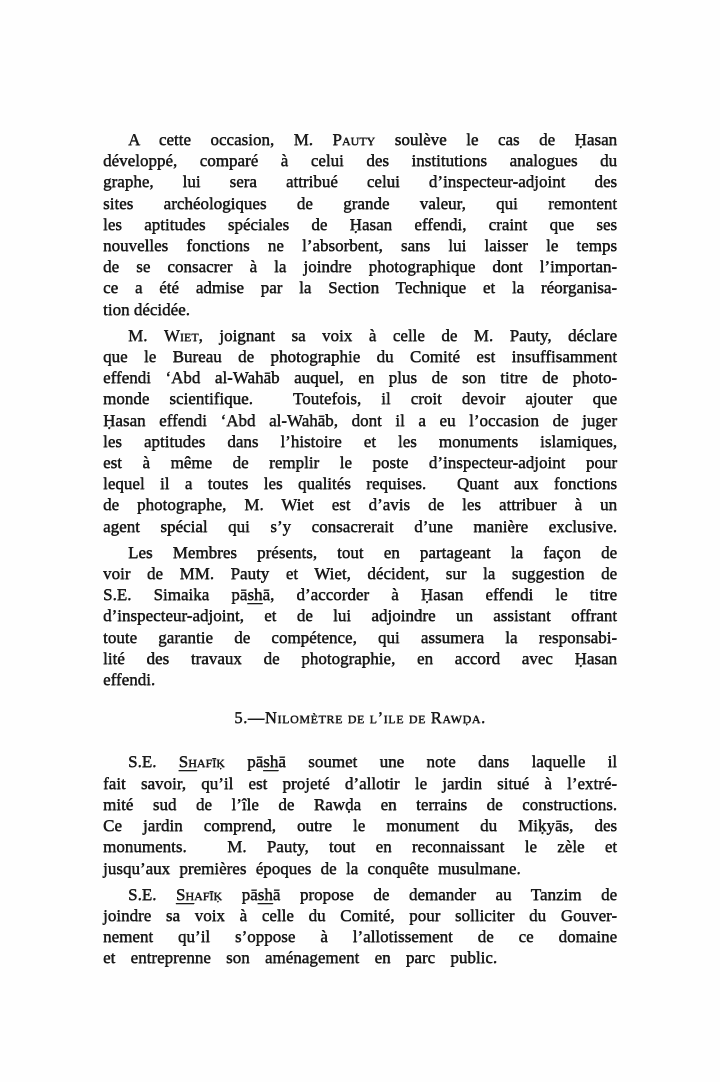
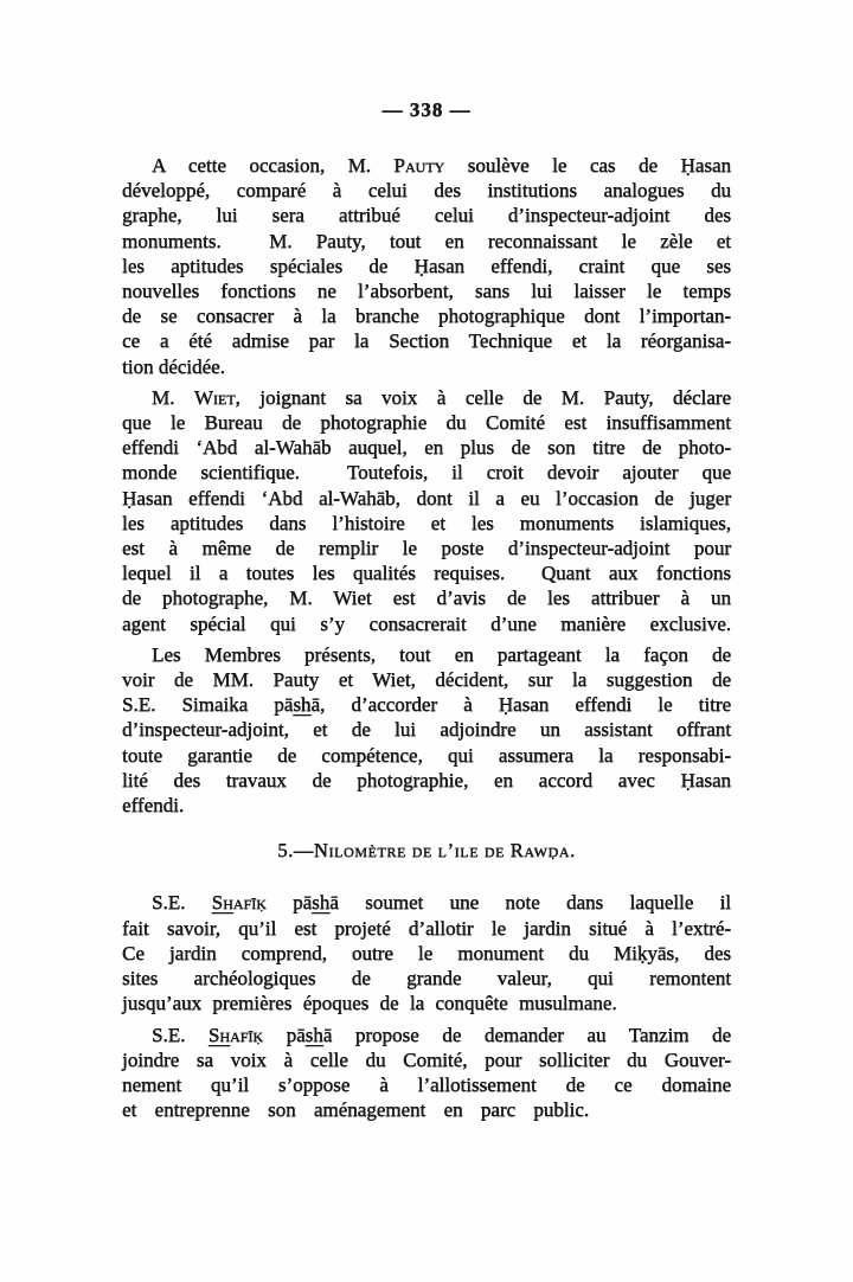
+ — 338 —
  A cette occasion, M. Pauty soulève le cas de Ḥasan
  développé, comparé à celui des institutions analogues du
  graphe, lui sera attribué celui d’inspecteur-adjoint des
- sites archéologiques de grande valeur, qui remontent
+ monuments. M. Pauty, tout en reconnaissant le zèle et
  les aptitudes spéciales de Ḥasan effendi, craint que ses
  nouvelles fonctions ne l’absorbent, sans lui laisser le temps
- de se consacrer à la joindre photographique dont l’importan-
+ de se consacrer à la branche photographique dont l’importan-
  ce a été admise par la Section Technique et la réorganisa-
  tion décidée.
  M. Wiet, joignant sa voix à celle de M. Pauty, déclare
  que le Bureau de photographie du Comité est insuffisamment
  effendi ‘Abd al-Wahāb auquel, en plus de son titre de photo-
  monde scientifique. Toutefois, il croit devoir ajouter que
  Ḥasan effendi ‘Abd al-Wahāb, dont il a eu l’occasion de juger
  les aptitudes dans l’histoire et les monuments islamiques,
  est à même de remplir le poste d’inspecteur-adjoint pour
  lequel il a toutes les qualités requises. Quant aux fonctions
  de photographe, M. Wiet est d’avis de les attribuer à un
  agent spécial qui s’y consacrerait d’une manière exclusive.
  Les Membres présents, tout en partageant la façon de
  voir de MM. Pauty et Wiet, décident, sur la suggestion de
  S.E. Simaika pāshā, d’accorder à Ḥasan effendi le titre
  d’inspecteur-adjoint, et de lui adjoindre un assistant offrant
  toute garantie de compétence, qui assumera la responsabi-
  lité des travaux de photographie, en accord avec Ḥasan
  effendi.
  5.—Nilomètre de l’ile de Rawḍa.
  S.E. Shafīḳ pāshā soumet une note dans laquelle il
  fait savoir, qu’il est projeté d’allotir le jardin situé à l’extré-
- mité sud de l’île de Rawḍa en terrains de constructions.
  Ce jardin comprend, outre le monument du Miḳyās, des
- monuments. M. Pauty, tout en reconnaissant le zèle et
+ sites archéologiques de grande valeur, qui remontent
  jusqu’aux premières époques de la conquête musulmane.
  S.E. Shafīḳ pāshā propose de demander au Tanzim de
  joindre sa voix à celle du Comité, pour solliciter du Gouver-
  nement qu’il s’oppose à l’allotissement de ce domaine
  et entreprenne son aménagement en parc public.
